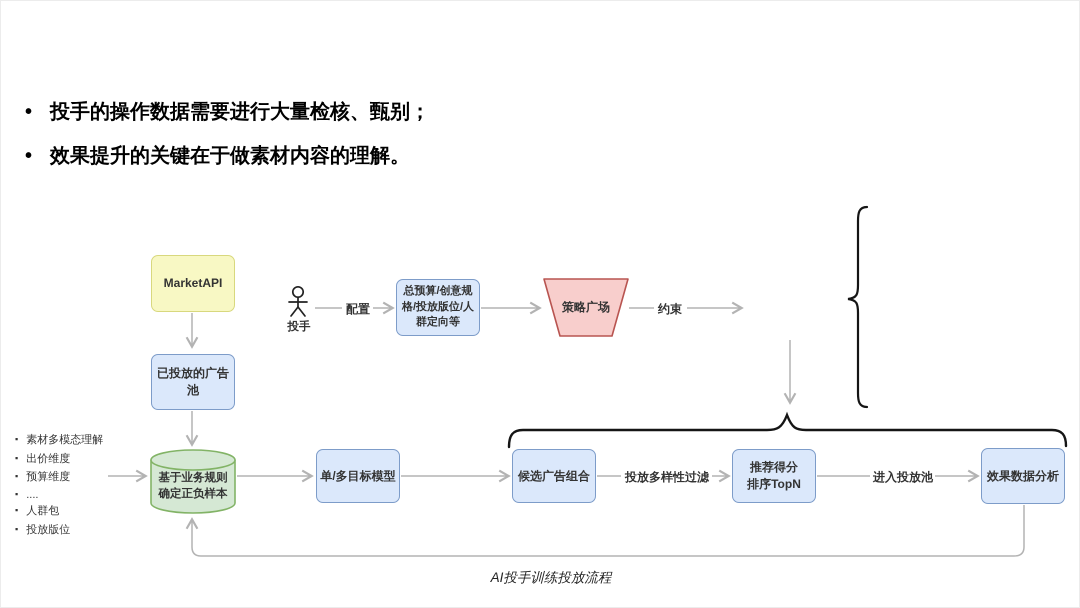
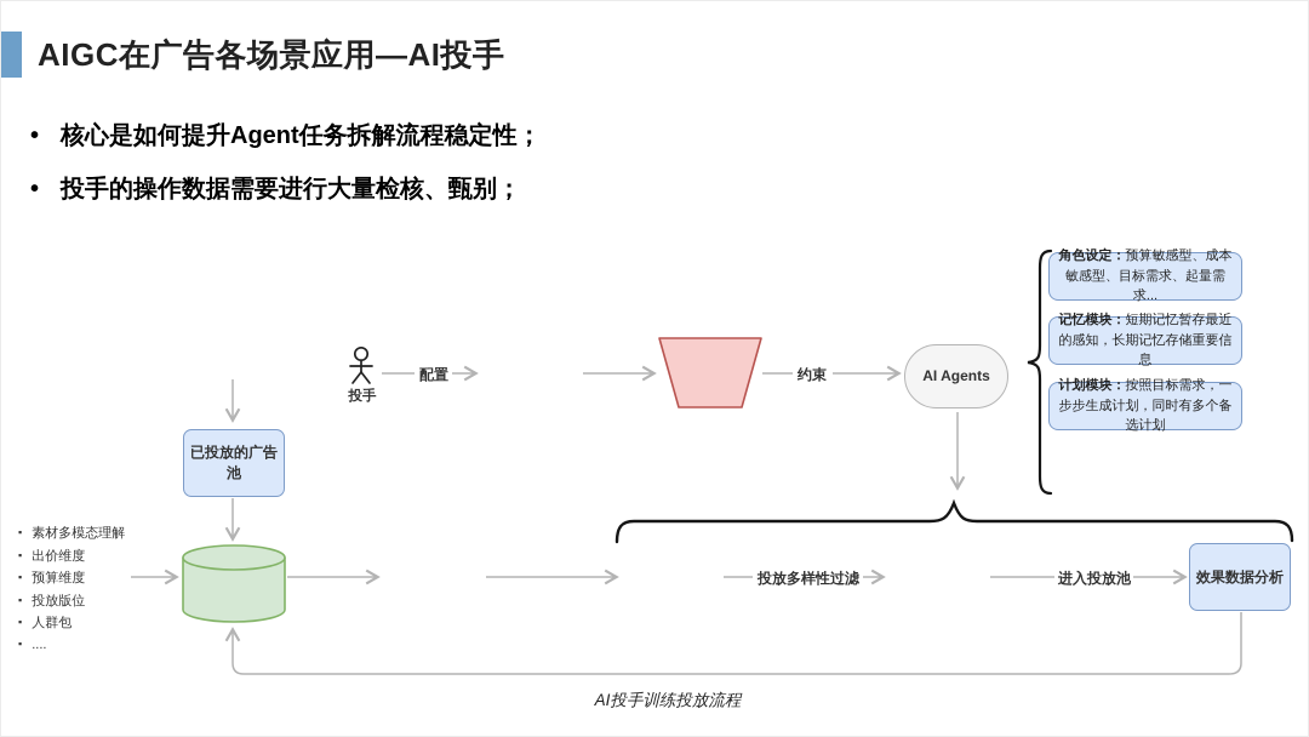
+ AIGC在广告各场景应用—AI投手
+ 核心是如何提升Agent任务拆解流程稳定性；
  投手的操作数据需要进行大量检核、甄别；
- 效果提升的关键在于做素材内容的理解。
- MarketAPI
  已投放的广告池
- 基于业务规则
- 确定正负样本
  投手
  配置
- 总预算/创意规格/投放版位/人群定向等
- 策略广场
  约束
+ AI Agents
+ 角色设定：预算敏感型、成本敏感型、目标需求、起量需求...
+ 记忆模块：短期记忆暂存最近的感知，长期记忆存储重要信息
+ 计划模块：按照目标需求，一步步生成计划，同时有多个备选计划
  素材多模态理解
  出价维度
  预算维度
- ....
+ 投放版位
  人群包
- 投放版位
+ ....
- 单/多目标模型
- 候选广告组合
  投放多样性过滤
- 推荐得分
- 排序TopN
  进入投放池
  效果数据分析
  AI投手训练投放流程
